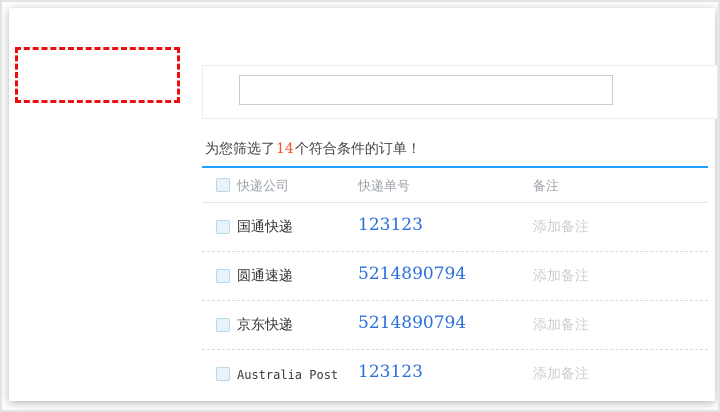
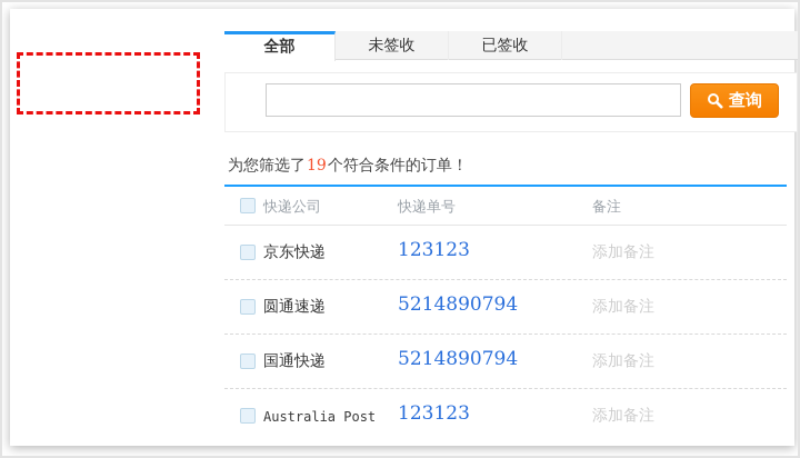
+ 全部
+ 未签收
+ 已签收
+ 查询
- 为您筛选了14个符合条件的订单！
+ 为您筛选了19个符合条件的订单！
  快递公司
  快递单号
  备注
- 国通快递
+ 京东快递
  123123
  添加备注
  圆通速递
  5214890794
  添加备注
- 京东快递
+ 国通快递
  5214890794
  添加备注
  Australia Post
  123123
  添加备注
